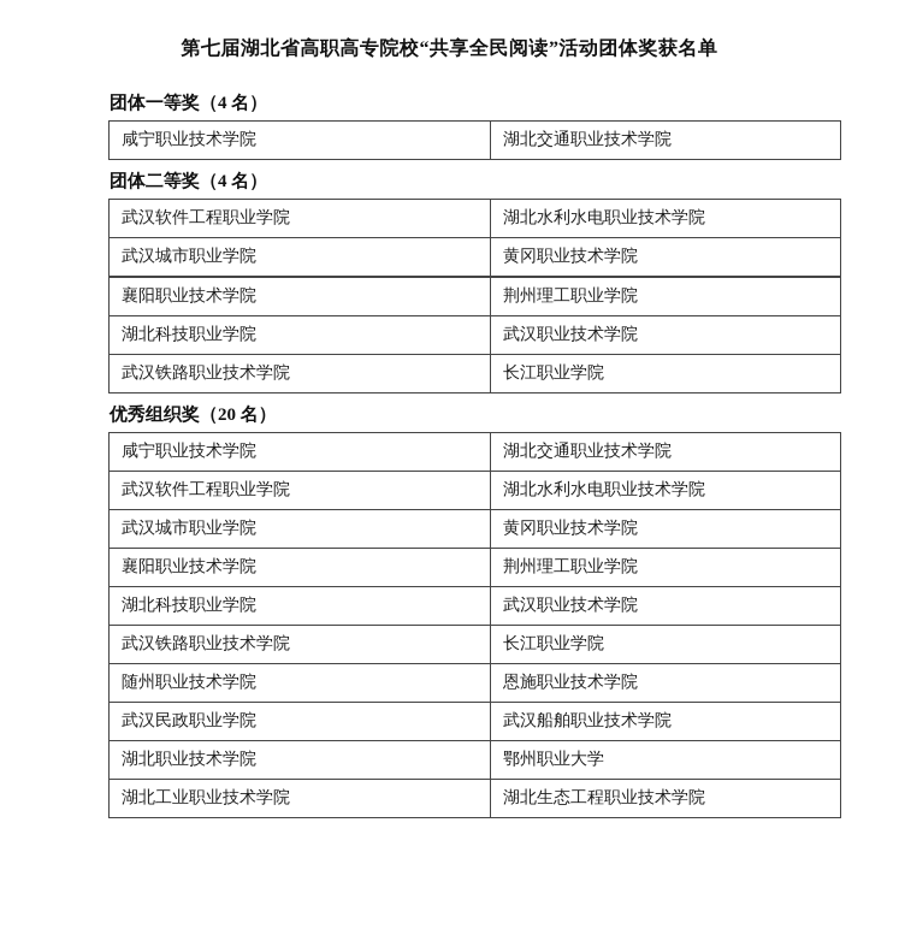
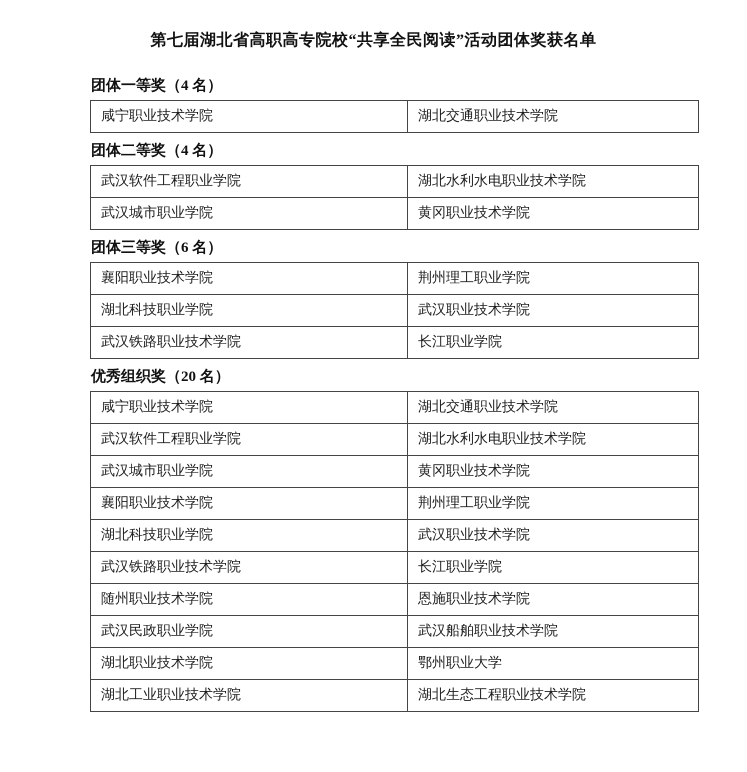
  第七届湖北省高职高专院校“共享全民阅读”活动团体奖获名单
  团体一等奖（4 名）
  咸宁职业技术学院	湖北交通职业技术学院
  团体二等奖（4 名）
  武汉软件工程职业学院	湖北水利水电职业技术学院
  武汉城市职业学院	黄冈职业技术学院
+ 团体三等奖（6 名）
  襄阳职业技术学院	荆州理工职业学院
  湖北科技职业学院	武汉职业技术学院
  武汉铁路职业技术学院	长江职业学院
  优秀组织奖（20 名）
  咸宁职业技术学院	湖北交通职业技术学院
  武汉软件工程职业学院	湖北水利水电职业技术学院
  武汉城市职业学院	黄冈职业技术学院
  襄阳职业技术学院	荆州理工职业学院
  湖北科技职业学院	武汉职业技术学院
  武汉铁路职业技术学院	长江职业学院
  随州职业技术学院	恩施职业技术学院
  武汉民政职业学院	武汉船舶职业技术学院
  湖北职业技术学院	鄂州职业大学
  湖北工业职业技术学院	湖北生态工程职业技术学院
